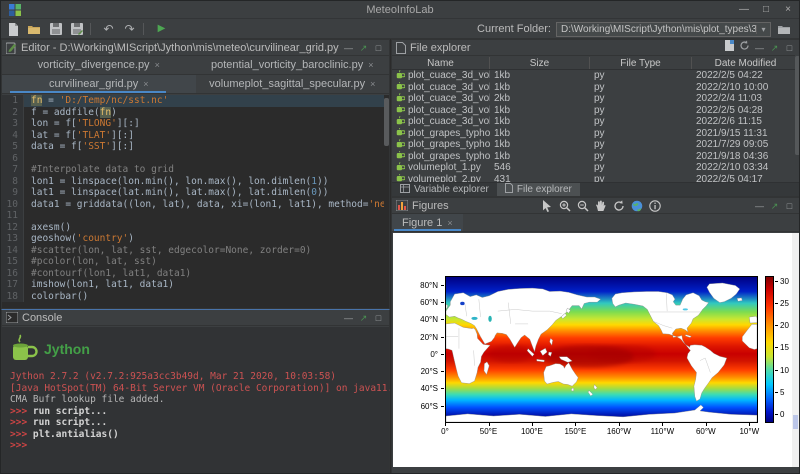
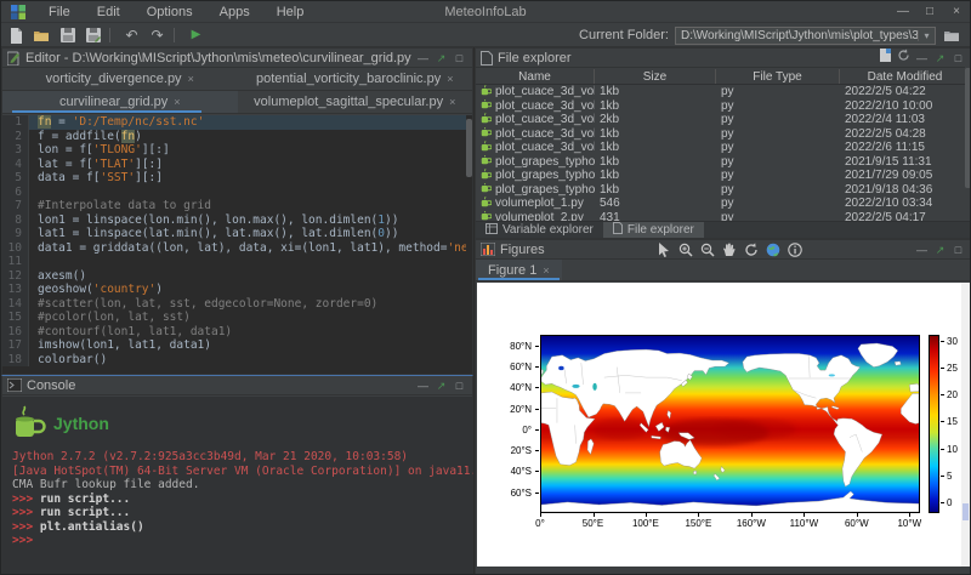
+ File
+ Edit
+ Options
+ Apps
+ Help
  MeteoInfoLab
  —
  □
  ×
  ↶
  ↷
  ▶
  Current Folder:
  D:\Working\MIScript\Jython\mis\plot_types\3
  ▾
  Editor - D:\Working\MIScript\Jython\mis\meteo\curvilinear_grid.py
  —
  ↗
  □
  vorticity_divergence.py
  ×
  potential_vorticity_baroclinic.py
  ×
  curvilinear_grid.py
  ×
  volumeplot_sagittal_specular.py
  ×
  1
  fn = 'D:/Temp/nc/sst.nc'
  2
  f = addfile(fn)
  3
  lon = f['TLONG'][:]
  4
  lat = f['TLAT'][:]
  5
  data = f['SST'][:]
  6
  7
  #Interpolate data to grid
  8
  lon1 = linspace(lon.min(), lon.max(), lon.dimlen(1))
  9
  lat1 = linspace(lat.min(), lat.max(), lat.dimlen(0))
  10
  data1 = griddata((lon, lat), data, xi=(lon1, lat1), method='ne
  11
  12
  axesm()
  13
  geoshow('country')
  14
  #scatter(lon, lat, sst, edgecolor=None, zorder=0)
  15
  #pcolor(lon, lat, sst)
  16
  #contourf(lon1, lat1, data1)
  17
  imshow(lon1, lat1, data1)
  18
  colorbar()
  Console
  —
  ↗
  □
  Jython
  Jython 2.7.2 (v2.7.2:925a3cc3b49d, Mar 21 2020, 10:03:58)
  [Java HotSpot(TM) 64-Bit Server VM (Oracle Corporation)] on java11
  CMA Bufr lookup file added.
  >>> run script...
  >>> run script...
  >>> plt.antialias()
  >>>
  File explorer
  —
  ↗
  □
  Name
  Size
  File Type
  Date Modified
  1kb
  py
  2022/2/5 04:22
  1kb
  py
  2022/2/10 10:00
  2kb
  py
  2022/2/4 11:03
  1kb
  py
  2022/2/5 04:28
  1kb
  py
  2022/2/6 11:15
  plot_grapes_typho
  1kb
  py
  2021/9/15 11:31
  plot_grapes_typho
  1kb
  py
  2021/7/29 09:05
  plot_grapes_typho
  1kb
  py
  2021/9/18 04:36
  volumeplot_1.py
  546
  py
  2022/2/10 03:34
  volumeplot_2.py
  431
  py
  2022/2/5 04:17
  Variable explorer
  File explorer
  Figures
  —
  ↗
  □
  Figure 1
  ×
  0°
  50°E
  100°E
  150°E
  160°W
  110°W
  60°W
  10°W
  80°N
  60°N
  40°N
  20°N
  0°
  20°S
  40°S
  60°S
  30
  25
  20
  15
  10
  5
  0
